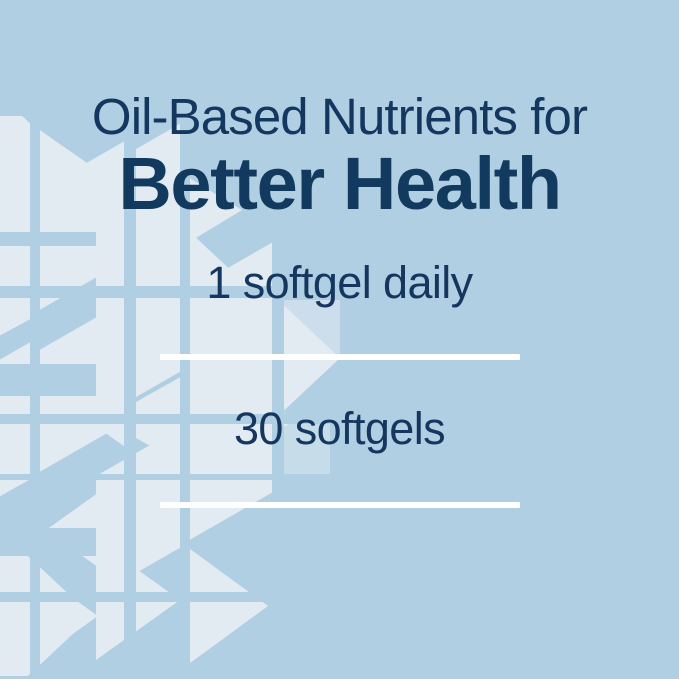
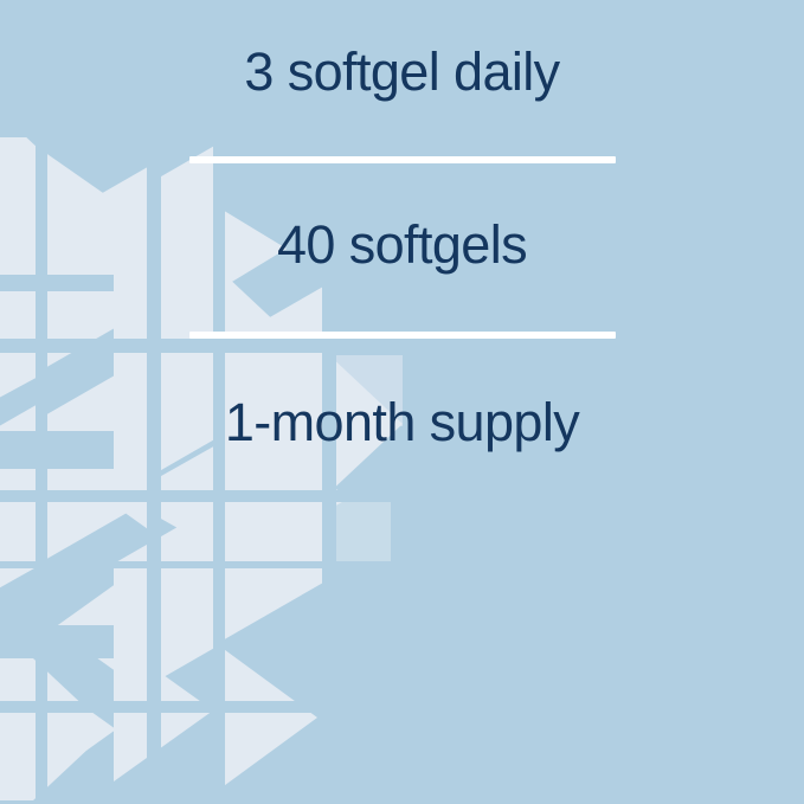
- Oil-Based Nutrients for
- Better Health
- 1 softgel daily
+ 3 softgel daily
- 30 softgels
+ 40 softgels
+ 1-month supply
